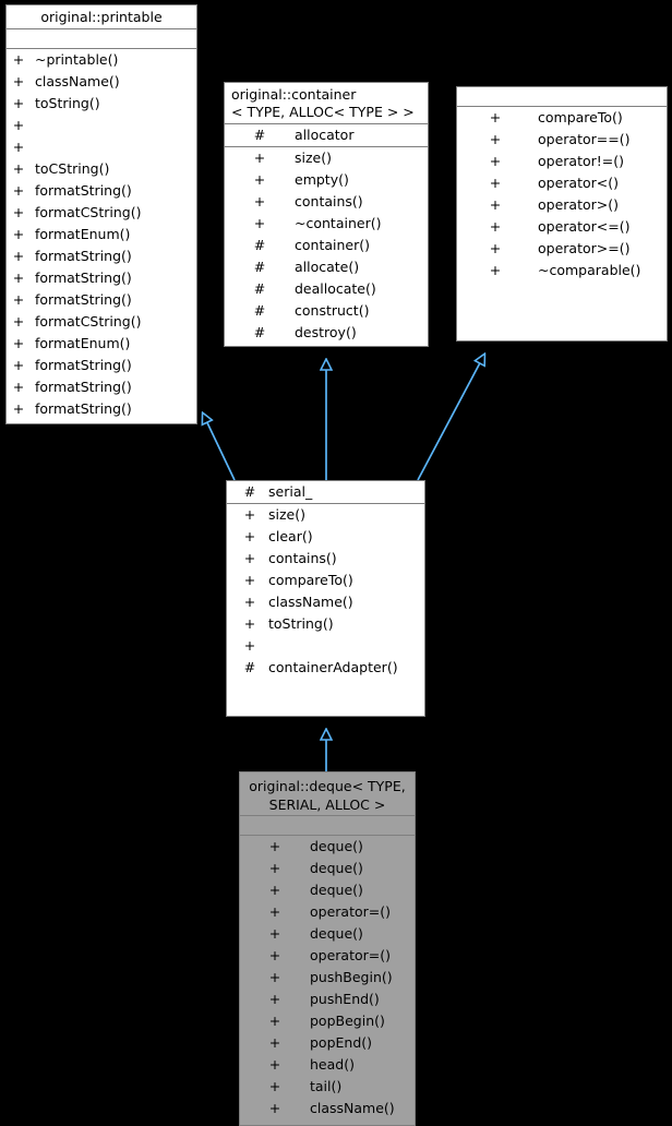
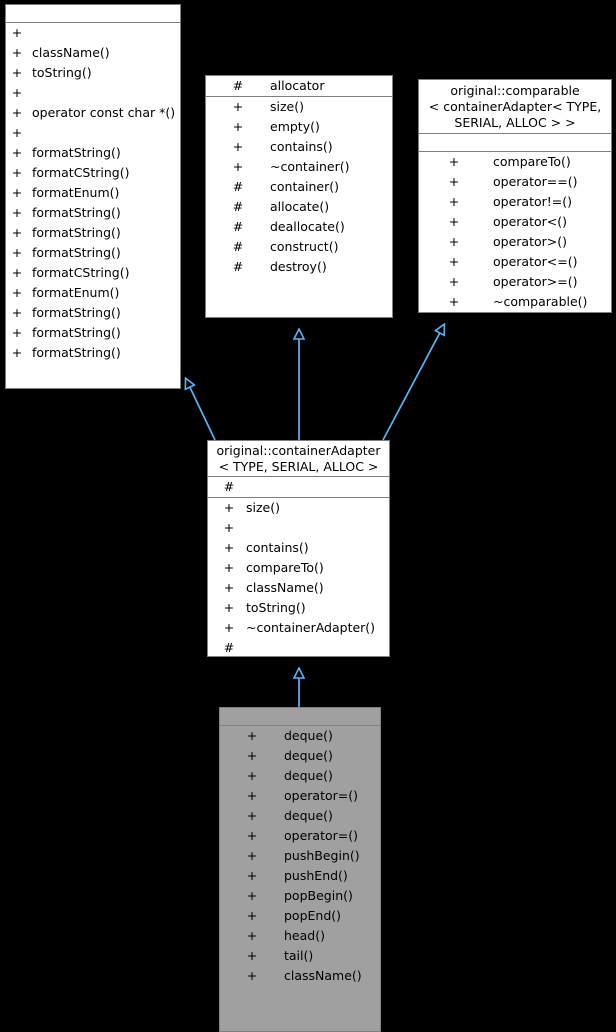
- original::printable
  +
- ~printable()
  +
  className()
  +
  toString()
  +
  +
+ operator const char *()
  +
- toCString()
  +
  formatString()
  +
  formatCString()
  +
  formatEnum()
  +
  formatString()
  +
  formatString()
  +
  formatString()
  +
  formatCString()
  +
  formatEnum()
  +
  formatString()
  +
  formatString()
  +
  formatString()
- original::container
- < TYPE, ALLOC< TYPE > >
  #
  allocator
  +
  size()
  +
  empty()
  +
  contains()
  +
  ~container()
  #
  container()
  #
  allocate()
  #
  deallocate()
  #
  construct()
  #
  destroy()
+ original::comparable
+ < containerAdapter< TYPE,
+ SERIAL, ALLOC > >
  +
  compareTo()
  +
  operator==()
  +
  operator!=()
  +
  operator<()
  +
  operator>()
  +
  operator<=()
  +
  operator>=()
  +
  ~comparable()
+ original::containerAdapter
+ < TYPE, SERIAL, ALLOC >
  #
- serial_
  +
  size()
  +
- clear()
  +
  contains()
  +
  compareTo()
  +
  className()
  +
  toString()
  +
+ ~containerAdapter()
  #
- containerAdapter()
- original::deque< TYPE,
- SERIAL, ALLOC >
  +
  deque()
  +
  deque()
  +
  deque()
  +
  operator=()
  +
  deque()
  +
  operator=()
  +
  pushBegin()
  +
  pushEnd()
  +
  popBegin()
  +
  popEnd()
  +
  head()
  +
  tail()
  +
  className()
